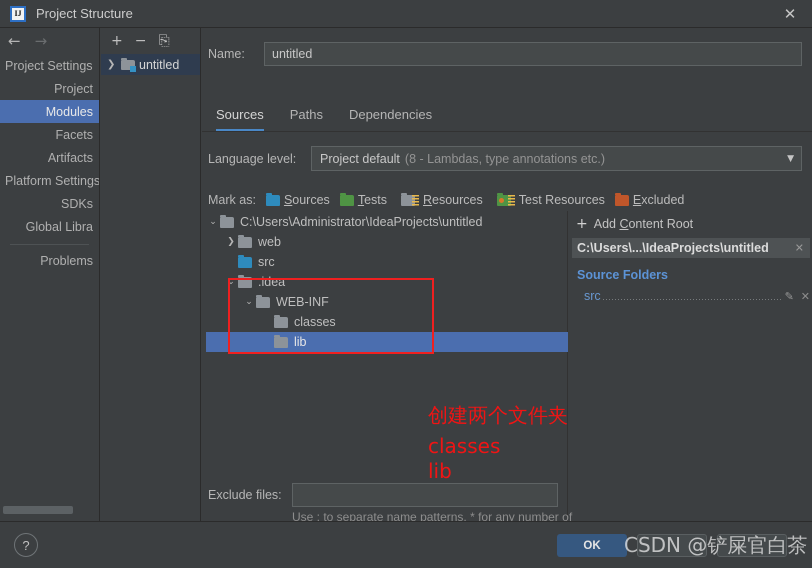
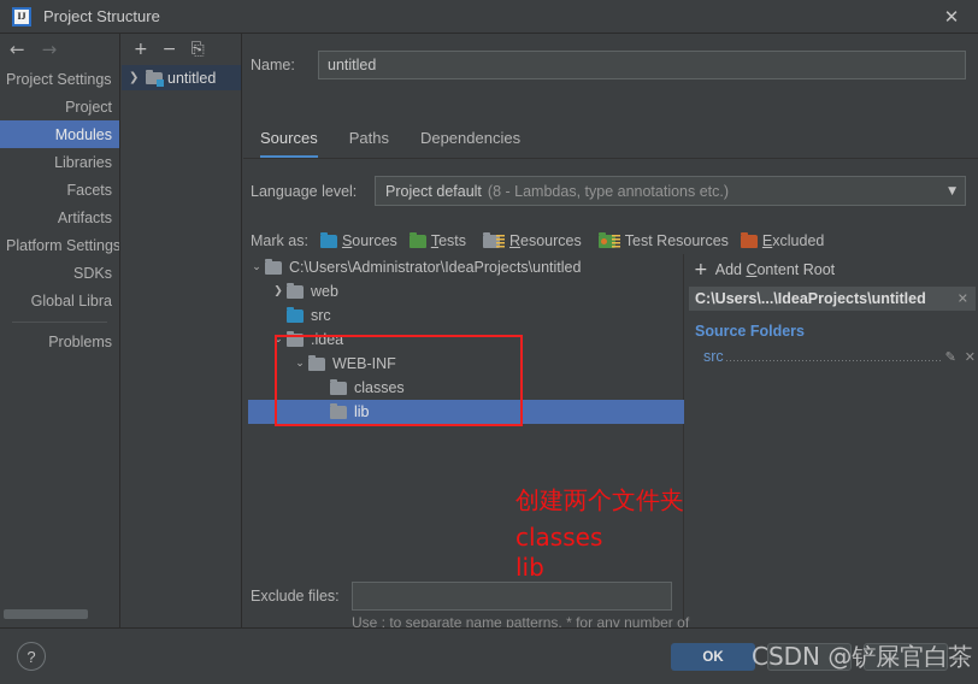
  IJ
  Project Structure
  ✕
  ←
  →
  Project Settings
  Project
  Modules
+ Libraries
  Facets
  Artifacts
  Platform Settings
  SDKs
  Global Libra
  Problems
  +
  −
  ⎘
  ❯
  untitled
  Name:
  untitled
  Sources
  Paths
  Dependencies
  Language level:
  Project default
  (8 - Lambdas, type annotations etc.)
  ▼
  Mark as:
  Sources
  Tests
  Resources
  Test Resources
  Excluded
  ⌄
  C:\Users\Administrator\IdeaProjects\untitled
  ❯
  web
  src
  ⌄
  .idea
  ⌄
  WEB-INF
  classes
  lib
  +
  Add Content Root
  C:\Users\...\IdeaProjects\untitled
  ✕
  Source Folders
  src
  ✎
  ✕
  Exclude files:
  Use ; to separate name patterns, * for any number of
  创建两个文件夹
  classes
  lib
  ?
  OK
  CSDN @铲屎官白茶
